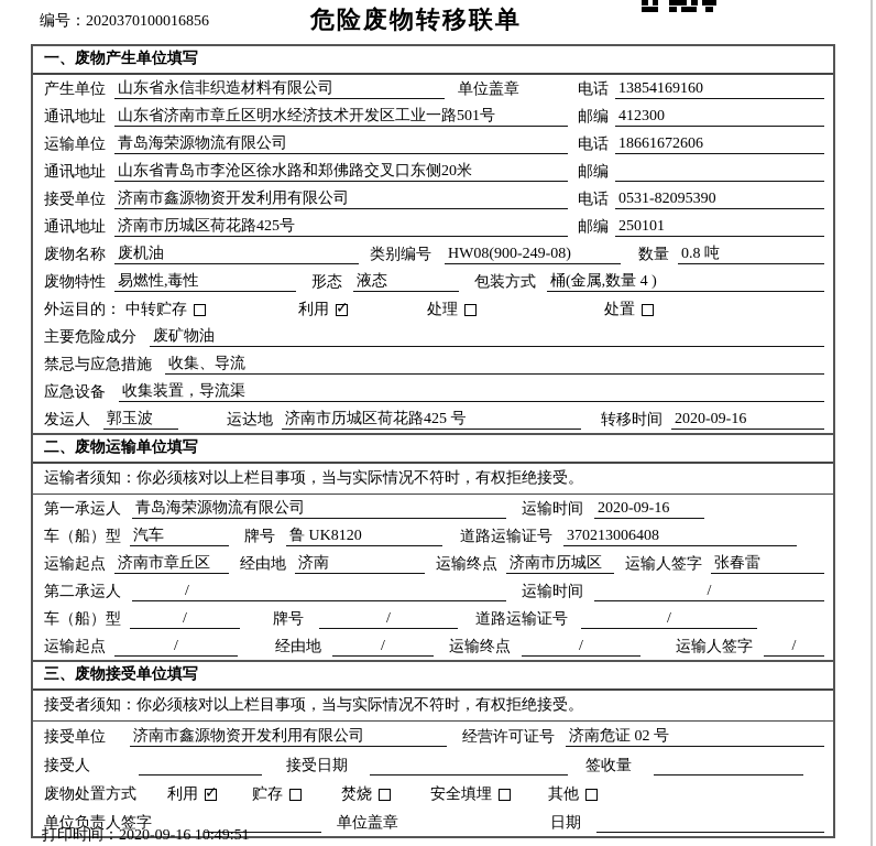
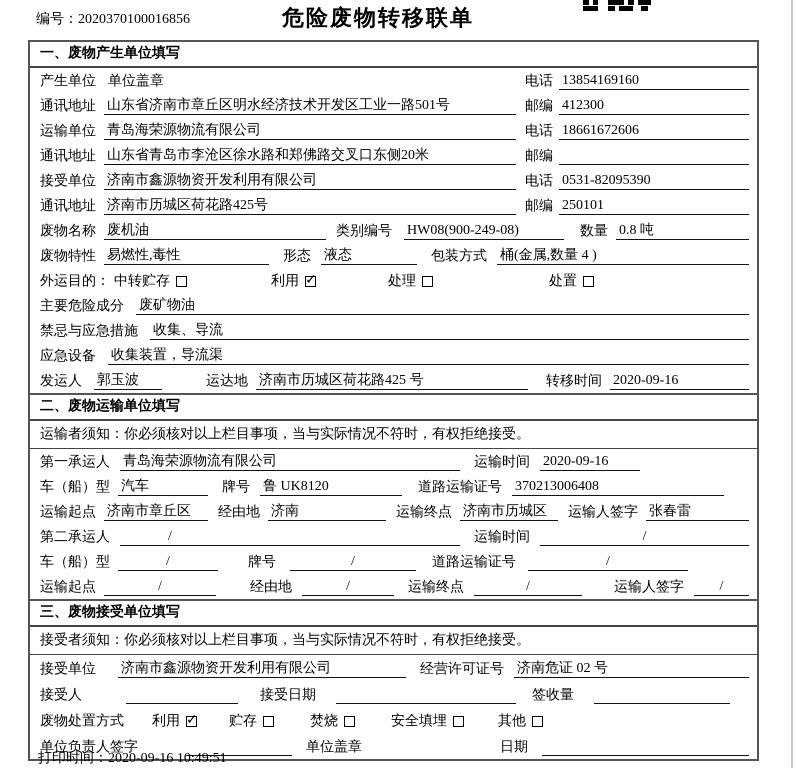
  编号：2020370100016856
  危险废物转移联单
  一、废物产生单位填写
  产生单位
- 山东省永信非织造材料有限公司
  单位盖章
  电话
  13854169160
  通讯地址
  山东省济南市章丘区明水经济技术开发区工业一路501号
  邮编
  412300
  运输单位
  青岛海荣源物流有限公司
  电话
  18661672606
  通讯地址
  山东省青岛市李沧区徐水路和郑佛路交叉口东侧20米
  邮编
  接受单位
  济南市鑫源物资开发利用有限公司
  电话
  0531-82095390
  通讯地址
  济南市历城区荷花路425号
  邮编
  250101
  废物名称
  废机油
  类别编号
  HW08(900-249-08)
  数量
  0.8 吨
  废物特性
  易燃性,毒性
  形态
  液态
  包装方式
  桶(金属,数量 4 )
  外运目的：
  中转贮存
  利用
  处理
  处置
  主要危险成分
  废矿物油
  禁忌与应急措施
  收集、导流
  应急设备
  收集装置，导流渠
  发运人
  郭玉波
  运达地
  济南市历城区荷花路425 号
  转移时间
  2020-09-16
  二、废物运输单位填写
  运输者须知：你必须核对以上栏目事项，当与实际情况不符时，有权拒绝接受。
  第一承运人
  青岛海荣源物流有限公司
  运输时间
  2020-09-16
  车（船）型
  汽车
  牌号
  鲁 UK8120
  道路运输证号
  370213006408
  运输起点
  济南市章丘区
  经由地
  济南
  运输终点
  济南市历城区
  运输人签字
  张春雷
  第二承运人
  /
  运输时间
  /
  车（船）型
  /
  牌号
  /
  道路运输证号
  /
  运输起点
  /
  经由地
  /
  运输终点
  /
  运输人签字
  /
  三、废物接受单位填写
  接受者须知：你必须核对以上栏目事项，当与实际情况不符时，有权拒绝接受。
  接受单位
  济南市鑫源物资开发利用有限公司
  经营许可证号
  济南危证 02 号
  接受人
  接受日期
  签收量
  废物处置方式
  利用
  贮存
  焚烧
  安全填埋
  其他
  单位负责人签字
  单位盖章
  日期
  打印时间：2020-09-16 10:49:51
